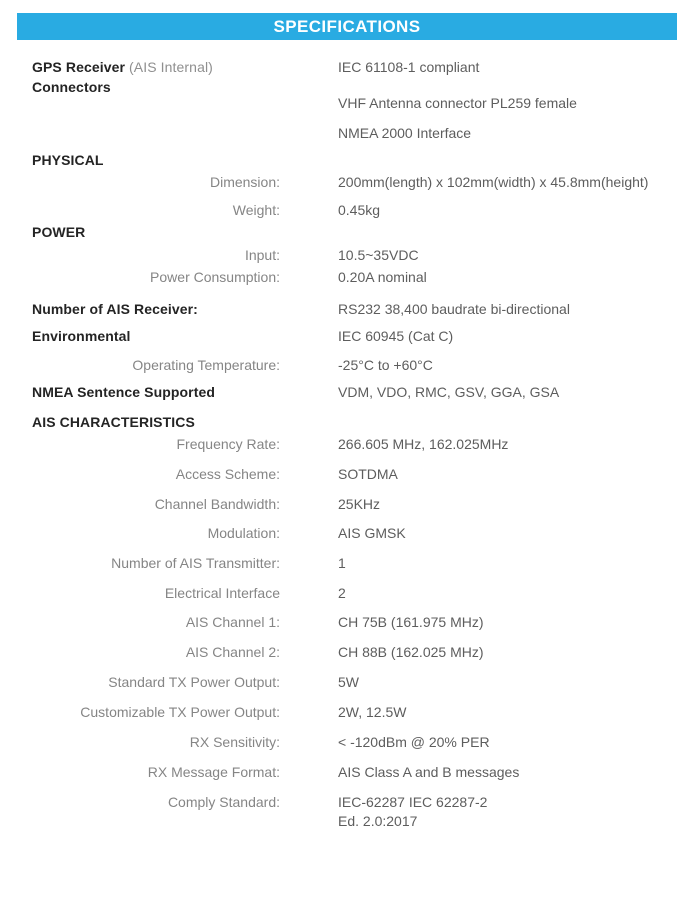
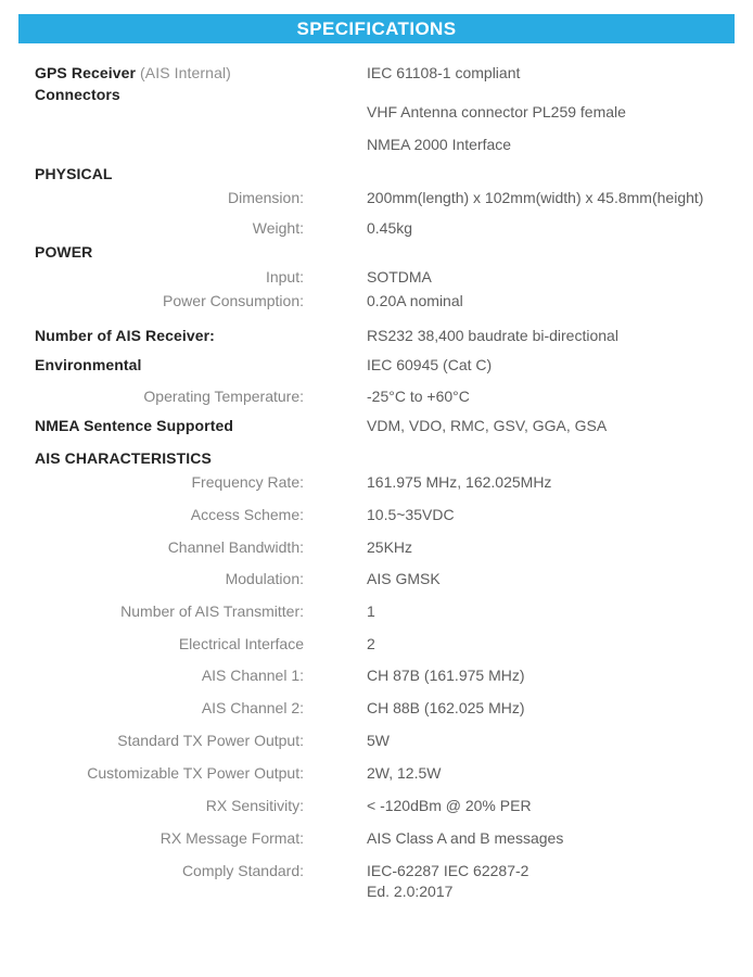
  SPECIFICATIONS
  GPS Receiver (AIS Internal)
  IEC 61108-1 compliant
  Connectors
  VHF Antenna connector PL259 female
  NMEA 2000 Interface
  PHYSICAL
  Dimension:
  200mm(length) x 102mm(width) x 45.8mm(height)
  Weight:
  0.45kg
  POWER
  Input:
- 10.5~35VDC
+ SOTDMA
  Power Consumption:
  0.20A nominal
  Number of AIS Receiver:
  RS232 38,400 baudrate bi-directional
  Environmental
  IEC 60945 (Cat C)
  Operating Temperature:
  -25°C to +60°C
  NMEA Sentence Supported
  VDM, VDO, RMC, GSV, GGA, GSA
  AIS CHARACTERISTICS
  Frequency Rate:
- 266.605 MHz, 162.025MHz
+ 161.975 MHz, 162.025MHz
  Access Scheme:
- SOTDMA
+ 10.5~35VDC
  Channel Bandwidth:
  25KHz
  Modulation:
  AIS GMSK
  Number of AIS Transmitter:
  1
  Electrical Interface
  2
  AIS Channel 1:
- CH 75B (161.975 MHz)
+ CH 87B (161.975 MHz)
  AIS Channel 2:
  CH 88B (162.025 MHz)
  Standard TX Power Output:
  5W
  Customizable TX Power Output:
  2W, 12.5W
  RX Sensitivity:
  < -120dBm @ 20% PER
  RX Message Format:
  AIS Class A and B messages
  Comply Standard:
  IEC-62287 IEC 62287-2
  Ed. 2.0:2017
